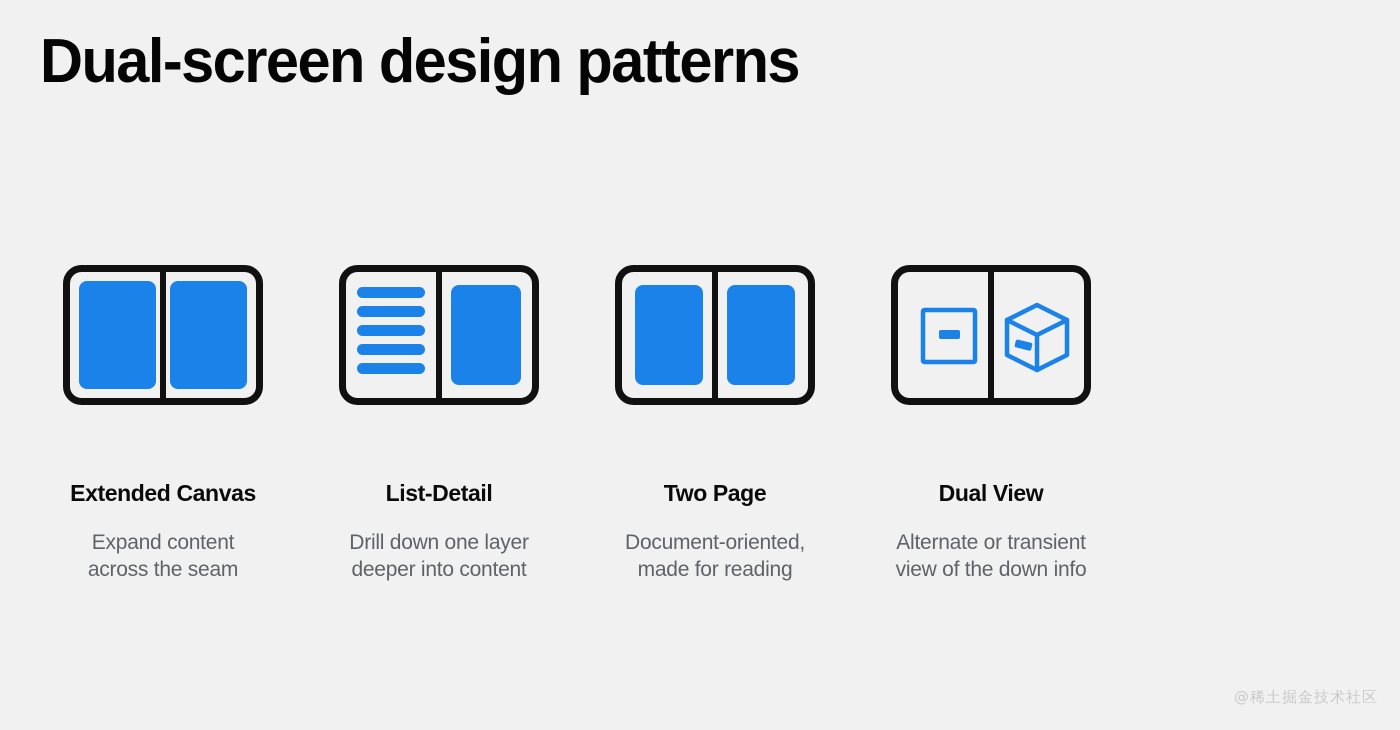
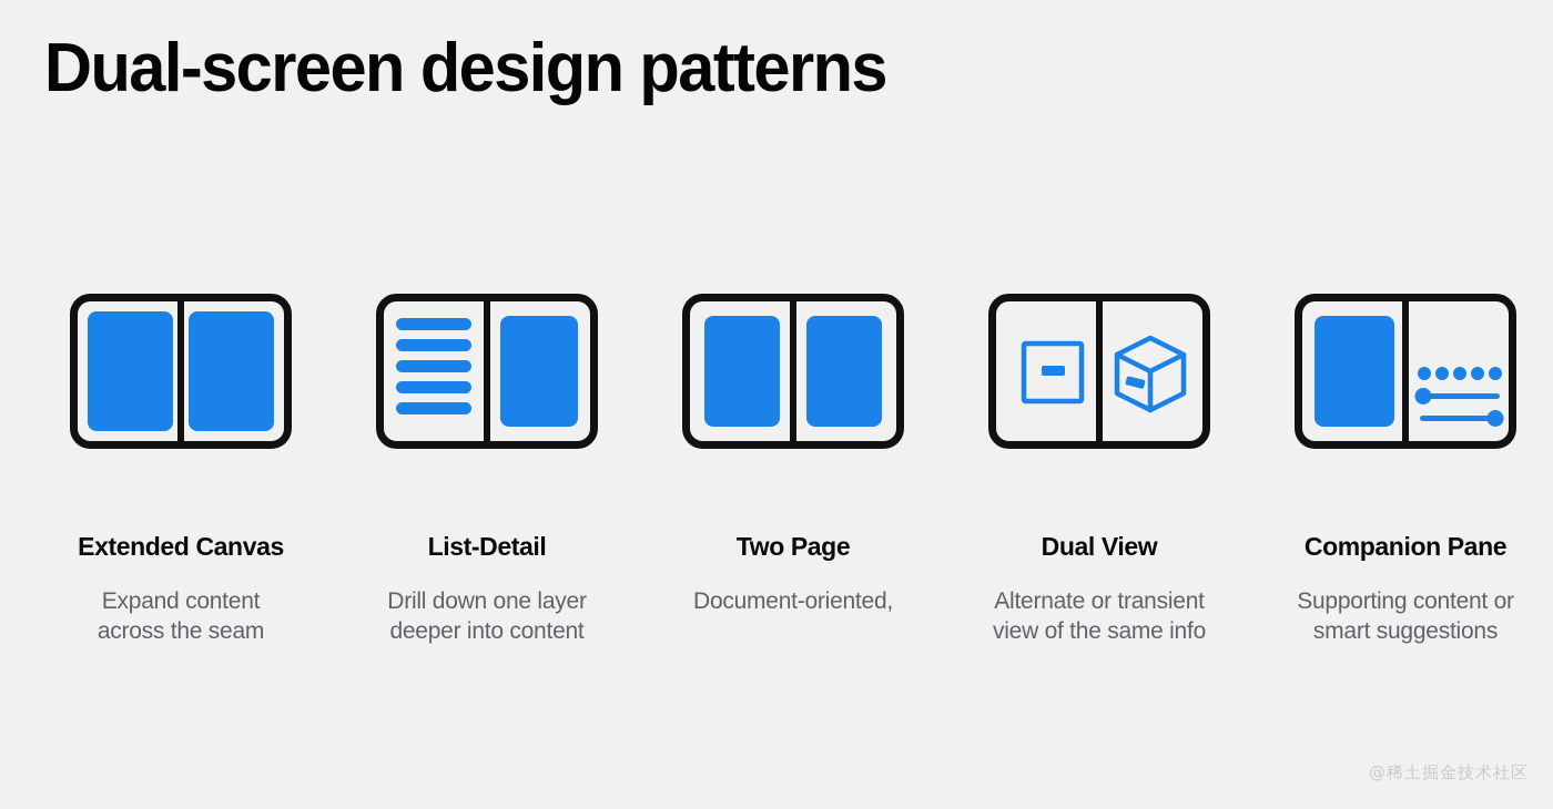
  Dual-screen design patterns
  Extended Canvas
  Expand content
  across the seam
  List-Detail
  Drill down one layer
  deeper into content
  Two Page
  Document-oriented,
- made for reading
  Dual View
  Alternate or transient
- view of the down info
+ view of the same info
+ Companion Pane
+ Supporting content or
+ smart suggestions
  @稀土掘金技术社区
